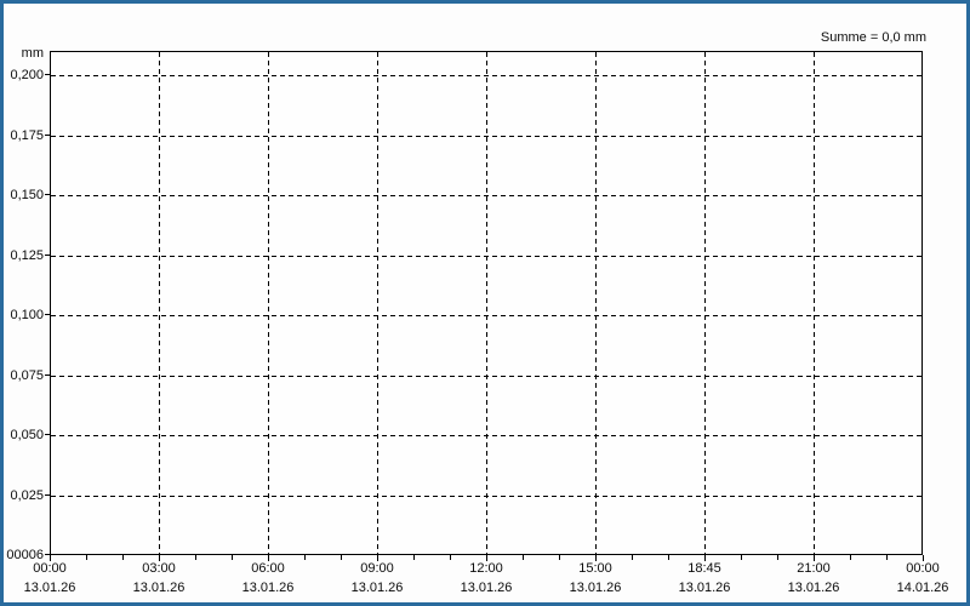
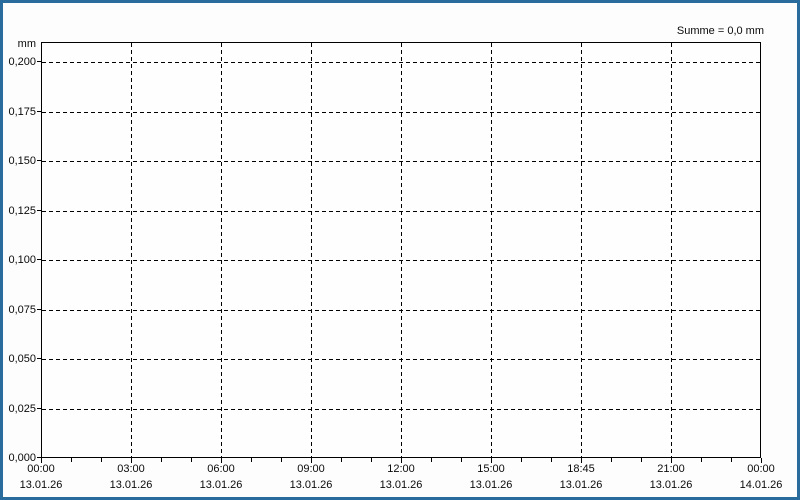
  Summe = 0,0 mm
  mm
  0,200
  0,175
  0,150
  0,125
  0,100
  0,075
  0,050
  0,025
- 00006
+ 0,000
  00:00
  13.01.26
  03:00
  13.01.26
  06:00
  13.01.26
  09:00
  13.01.26
  12:00
  13.01.26
  15:00
  13.01.26
  18:45
  13.01.26
  21:00
  13.01.26
  00:00
  14.01.26
